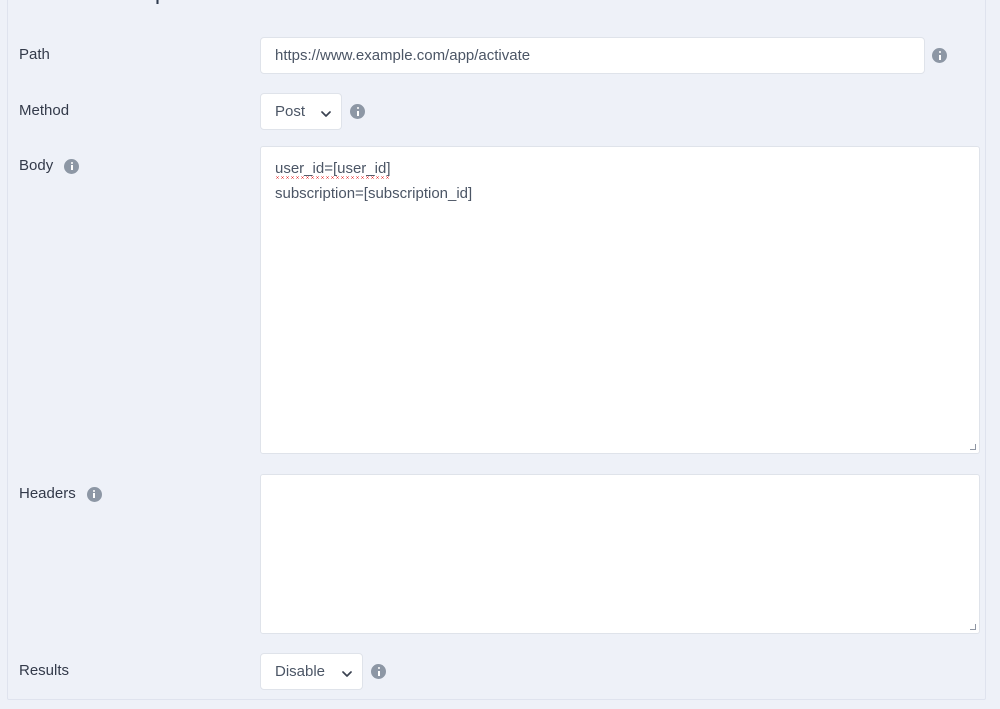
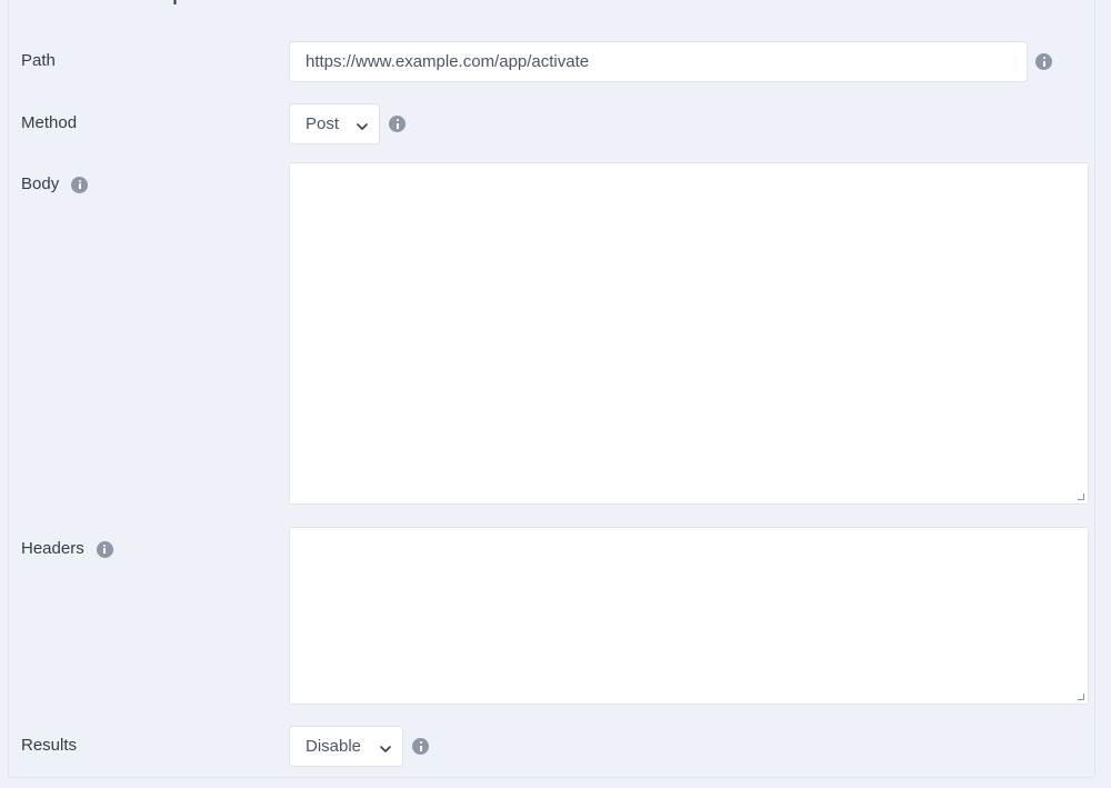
  Path
  https://www.example.com/app/activate
  Method
  Post
  Body
- user_id=[user_id]
- subscription=[subscription_id]
  Headers
  Results
  Disable
